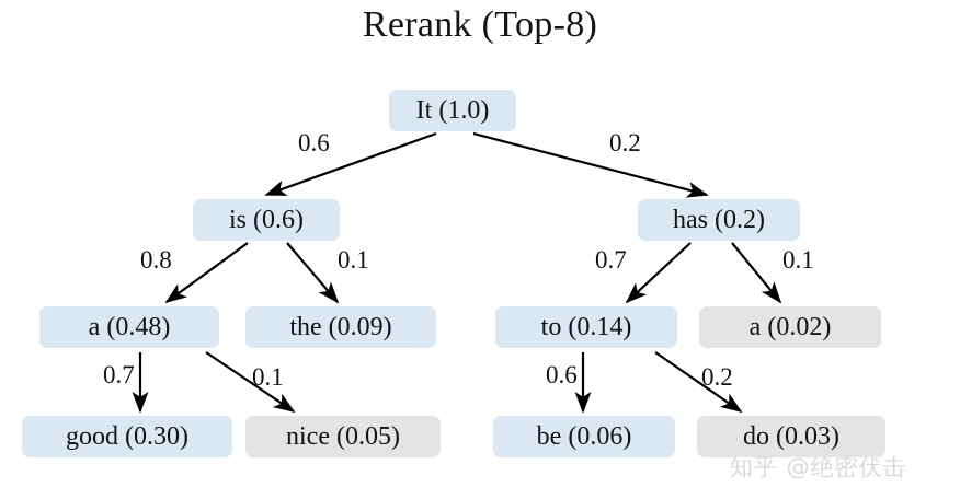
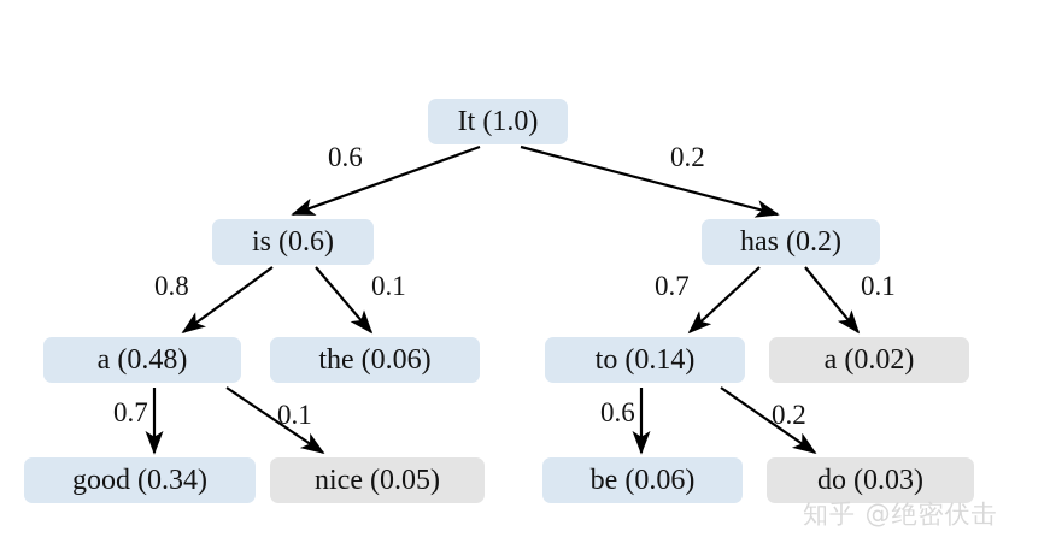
- Rerank (Top-8)
  It (1.0)
  is (0.6)
  has (0.2)
  a (0.48)
- the (0.09)
+ the (0.06)
  to (0.14)
  a (0.02)
- good (0.30)
+ good (0.34)
  nice (0.05)
  be (0.06)
  do (0.03)
  0.6
  0.2
  0.8
  0.1
  0.7
  0.1
  0.7
  0.1
  0.6
  0.2
  知乎 @绝密伏击
